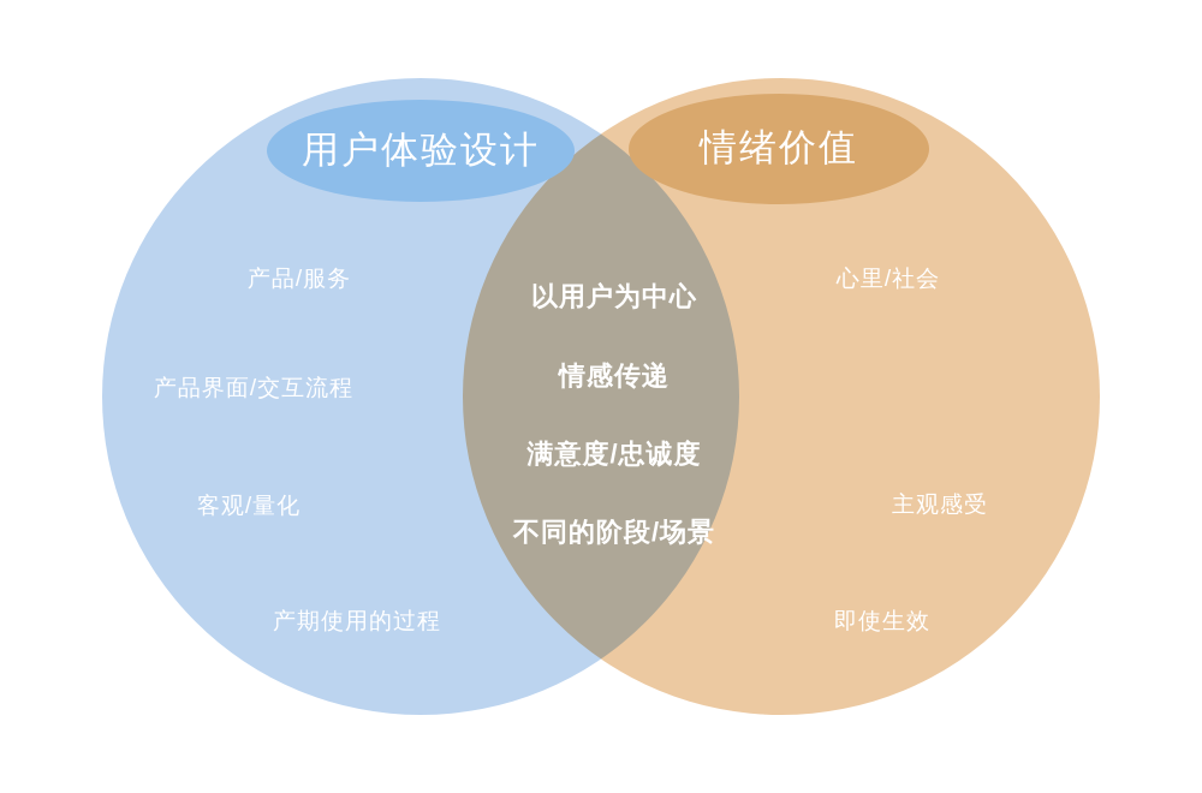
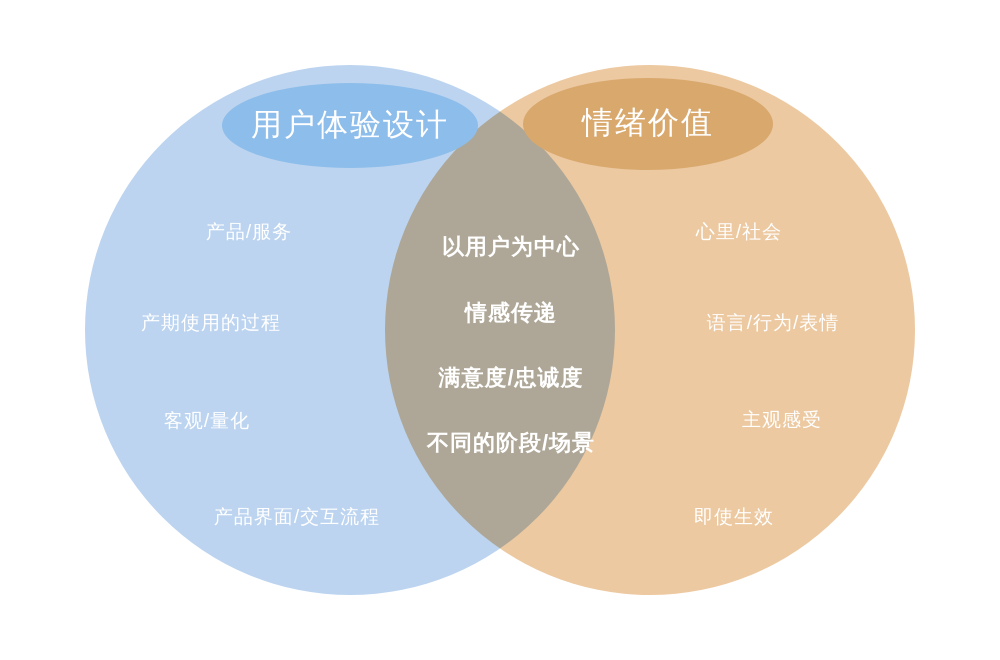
  用户体验设计
  情绪价值
  产品/服务
- 产品界面/交互流程
+ 产期使用的过程
  客观/量化
- 产期使用的过程
+ 产品界面/交互流程
  心里/社会
+ 语言/行为/表情
  主观感受
  即使生效
  以用户为中心
  情感传递
  满意度/忠诚度
  不同的阶段/场景
